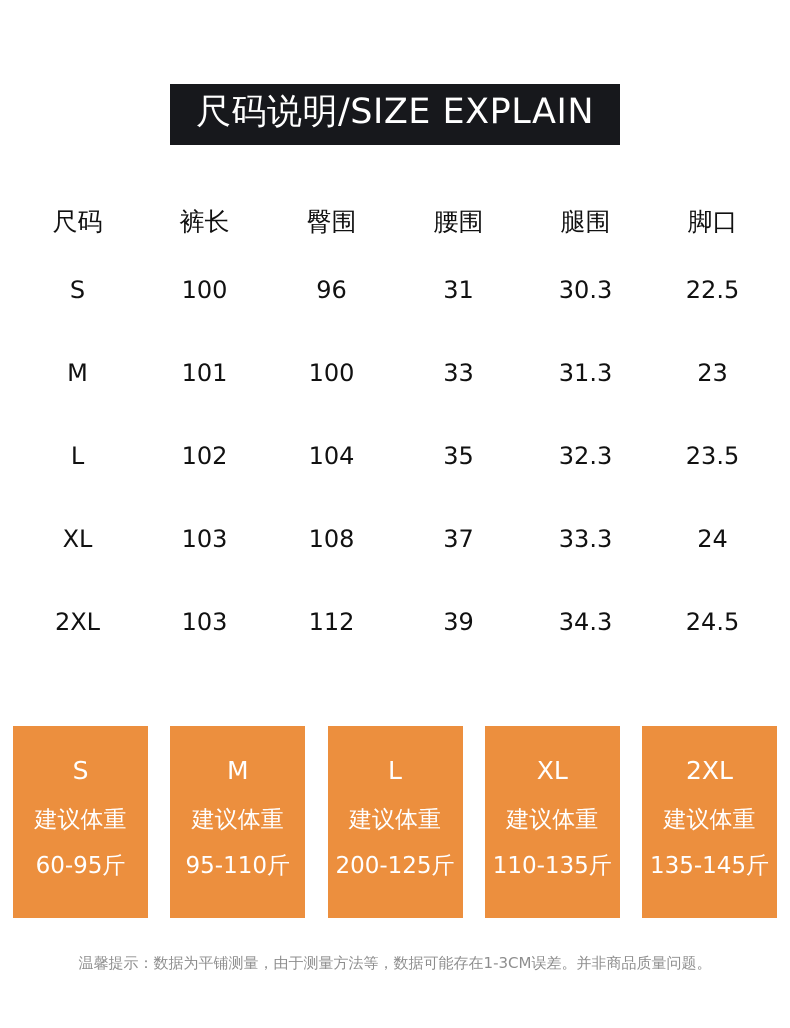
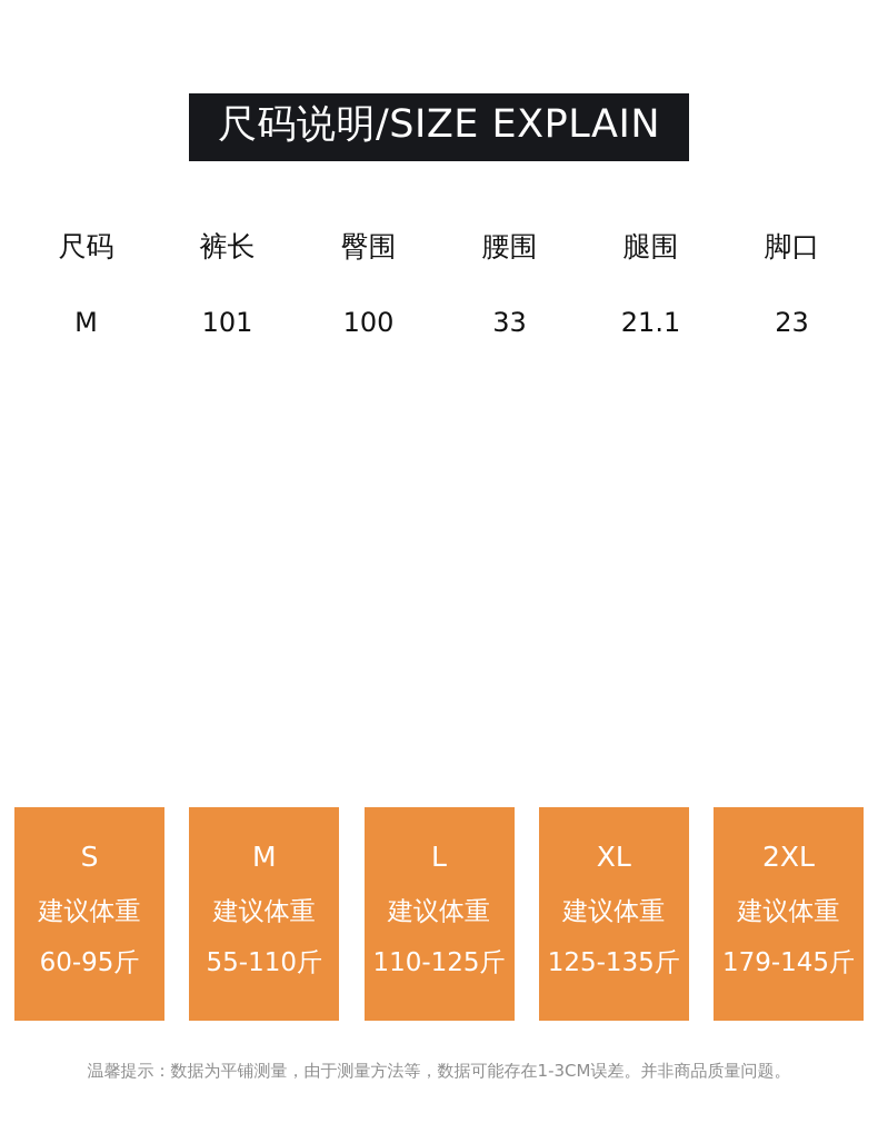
  尺码说明/SIZE EXPLAIN
  尺码	裤长	臀围	腰围	腿围	脚口
- S	100	96	31	30.3	22.5
- M	101	100	33	31.3	23
+ M	101	100	33	21.1	23
- L	102	104	35	32.3	23.5
- XL	103	108	37	33.3	24
- 2XL	103	112	39	34.3	24.5
  S
  建议体重
  60-95斤
  M
  建议体重
- 95-110斤
+ 55-110斤
  L
  建议体重
- 200-125斤
+ 110-125斤
  XL
  建议体重
- 110-135斤
+ 125-135斤
  2XL
  建议体重
- 135-145斤
+ 179-145斤
  温馨提示：数据为平铺测量，由于测量方法等，数据可能存在1-3CM误差。并非商品质量问题。
